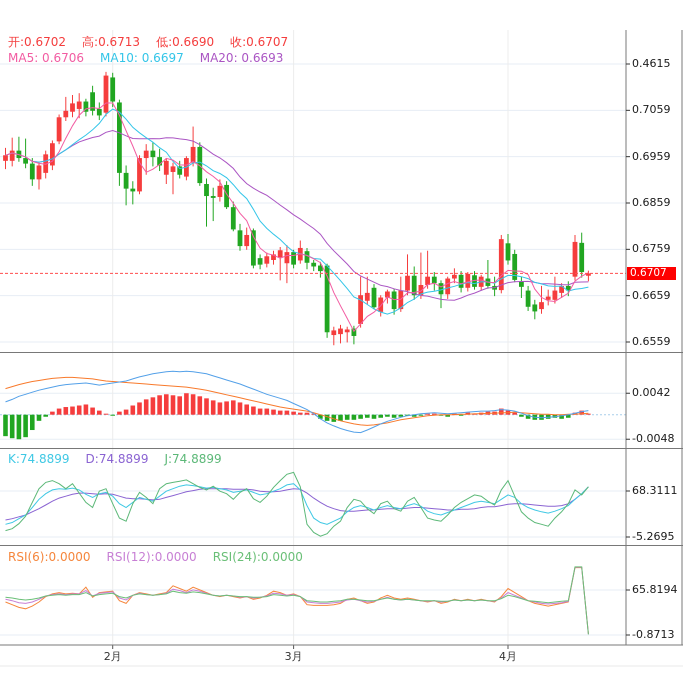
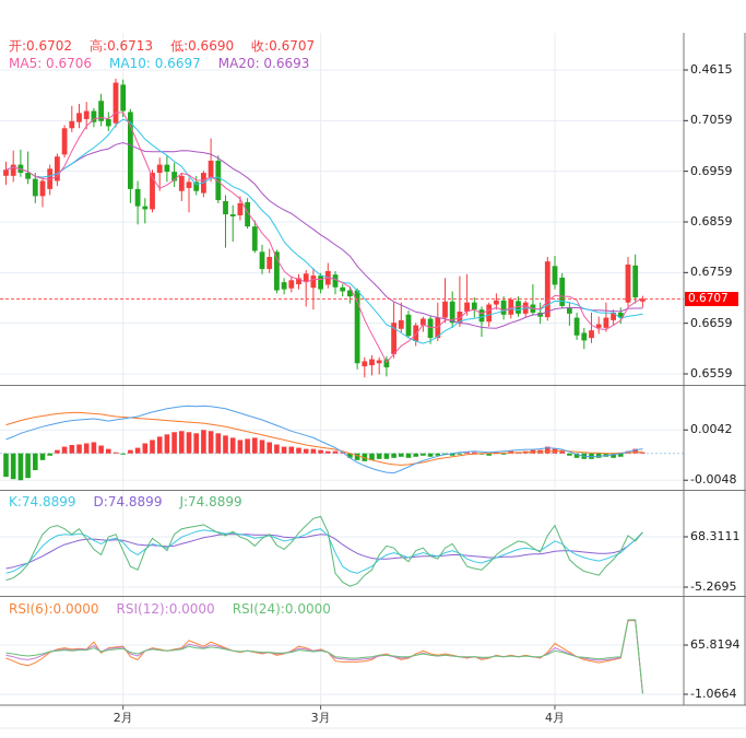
  开:0.6702 高:0.6713 低:0.6690 收:0.6707
  MA5: 0.6706 MA10: 0.6697 MA20: 0.6693
  K:74.8899 D:74.8899 J:74.8899
  RSI(6):0.0000 RSI(12):0.0000 RSI(24):0.0000
  0.4615
  0.7059
  0.6959
  0.6859
  0.6759
  0.6659
  0.6559
  0.0042
  -0.0048
  68.3111
  -5.2695
  65.8194
- -0.8713
+ -1.0664
  2月
  3月
  4月
  0.6707
